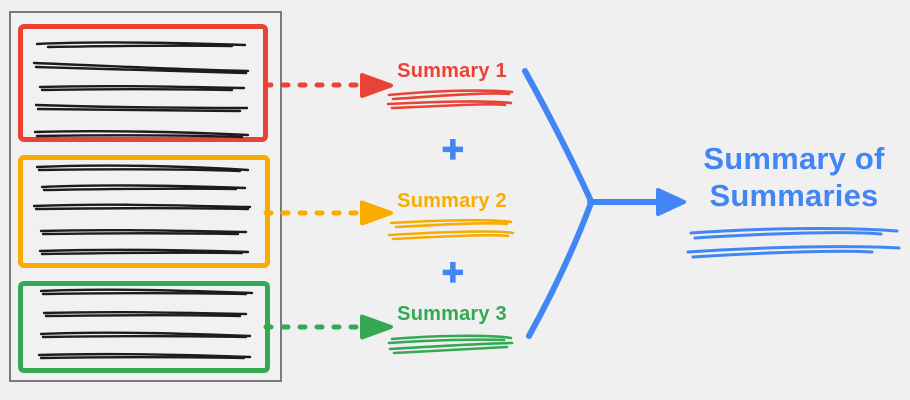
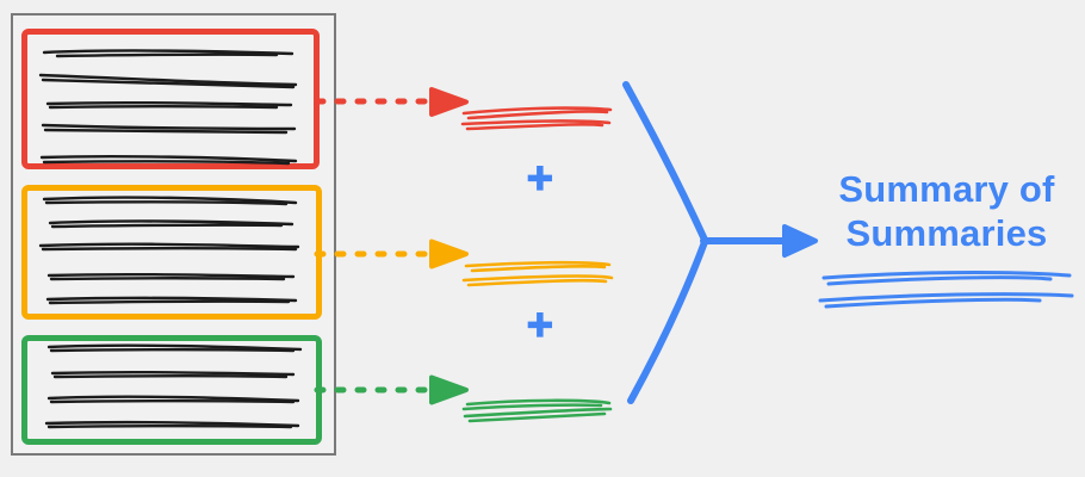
- Summary 1
- Summary 2
- Summary 3
  +
  +
  Summary of Summaries
